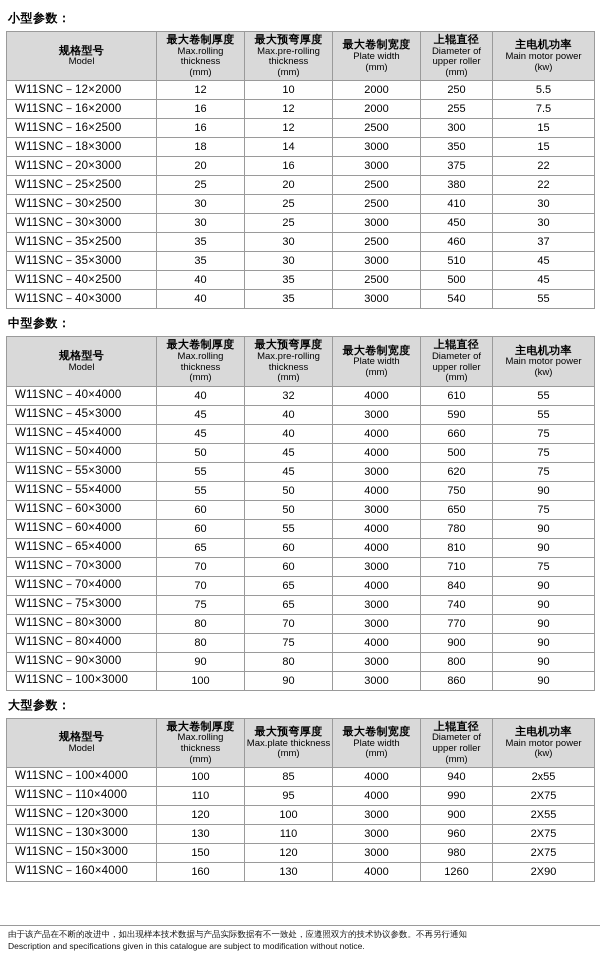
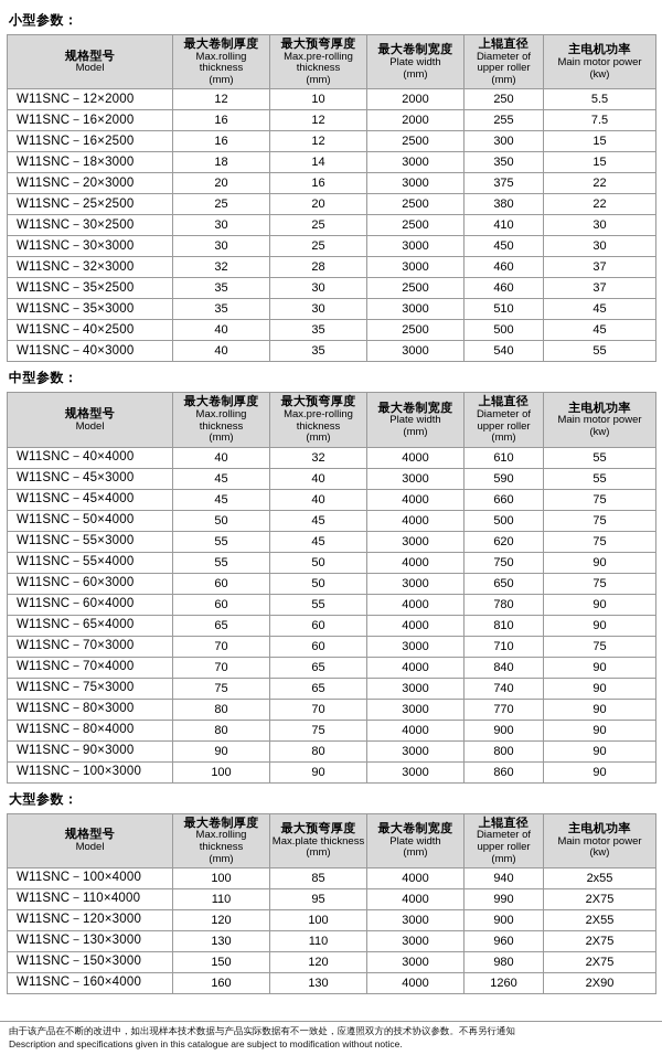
  小型参数：
  规格型号 Model	最大卷制厚度 Max.rolling thickness (mm)	最大预弯厚度 Max.pre-rolling thickness (mm)	最大卷制宽度 Plate width (mm)	上辊直径 Diameter of upper roller (mm)	主电机功率 Main motor power (kw)
  W11SNC－12×2000	12	10	2000	250	5.5
  W11SNC－16×2000	16	12	2000	255	7.5
  W11SNC－16×2500	16	12	2500	300	15
  W11SNC－18×3000	18	14	3000	350	15
  W11SNC－20×3000	20	16	3000	375	22
  W11SNC－25×2500	25	20	2500	380	22
  W11SNC－30×2500	30	25	2500	410	30
  W11SNC－30×3000	30	25	3000	450	30
+ W11SNC－32×3000	32	28	3000	460	37
  W11SNC－35×2500	35	30	2500	460	37
  W11SNC－35×3000	35	30	3000	510	45
  W11SNC－40×2500	40	35	2500	500	45
  W11SNC－40×3000	40	35	3000	540	55
  中型参数：
  规格型号 Model	最大卷制厚度 Max.rolling thickness (mm)	最大预弯厚度 Max.pre-rolling thickness (mm)	最大卷制宽度 Plate width (mm)	上辊直径 Diameter of upper roller (mm)	主电机功率 Main motor power (kw)
  W11SNC－40×4000	40	32	4000	610	55
  W11SNC－45×3000	45	40	3000	590	55
  W11SNC－45×4000	45	40	4000	660	75
  W11SNC－50×4000	50	45	4000	500	75
  W11SNC－55×3000	55	45	3000	620	75
  W11SNC－55×4000	55	50	4000	750	90
  W11SNC－60×3000	60	50	3000	650	75
  W11SNC－60×4000	60	55	4000	780	90
  W11SNC－65×4000	65	60	4000	810	90
  W11SNC－70×3000	70	60	3000	710	75
  W11SNC－70×4000	70	65	4000	840	90
  W11SNC－75×3000	75	65	3000	740	90
  W11SNC－80×3000	80	70	3000	770	90
  W11SNC－80×4000	80	75	4000	900	90
  W11SNC－90×3000	90	80	3000	800	90
  W11SNC－100×3000	100	90	3000	860	90
  大型参数：
  规格型号 Model	最大卷制厚度 Max.rolling thickness (mm)	最大预弯厚度 Max.plate thickness (mm)	最大卷制宽度 Plate width (mm)	上辊直径 Diameter of upper roller (mm)	主电机功率 Main motor power (kw)
  W11SNC－100×4000	100	85	4000	940	2x55
  W11SNC－110×4000	110	95	4000	990	2X75
  W11SNC－120×3000	120	100	3000	900	2X55
  W11SNC－130×3000	130	110	3000	960	2X75
  W11SNC－150×3000	150	120	3000	980	2X75
  W11SNC－160×4000	160	130	4000	1260	2X90
  由于该产品在不断的改进中，如出现样本技术数据与产品实际数据有不一致处，应遵照双方的技术协议参数。不再另行通知
  Description and specifications given in this catalogue are subject to modification without notice.
